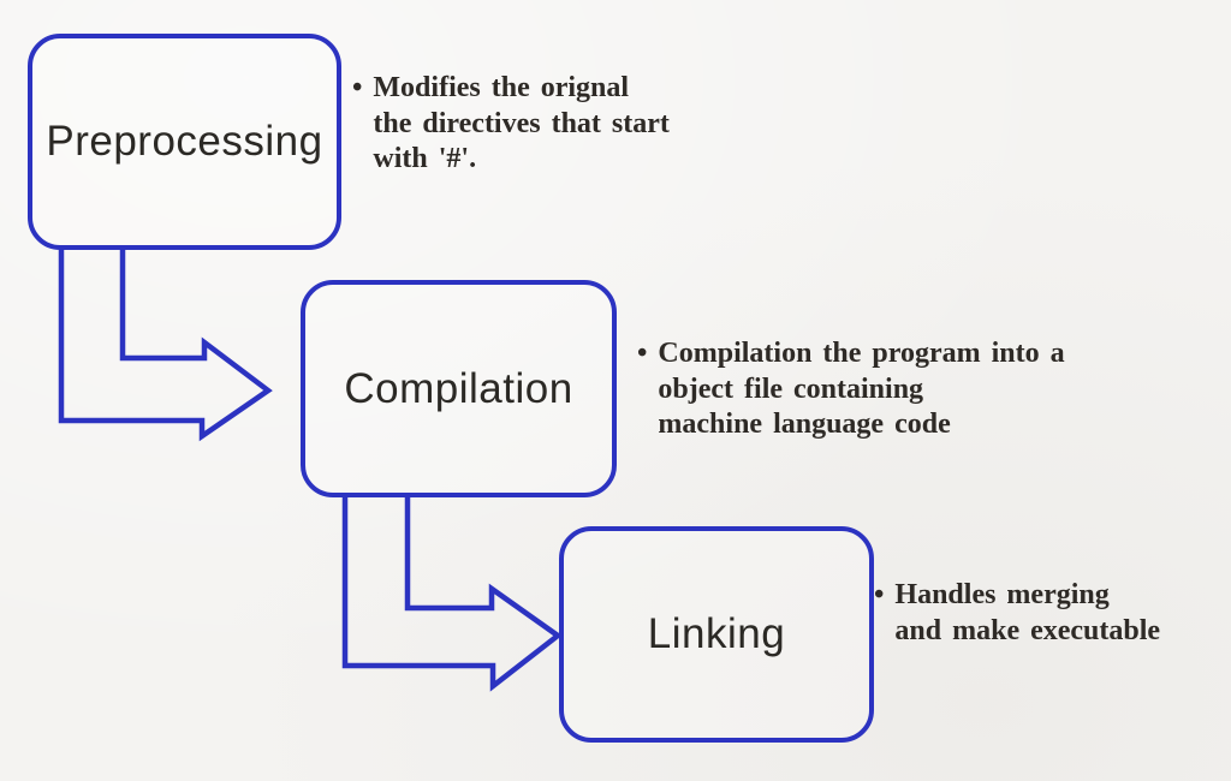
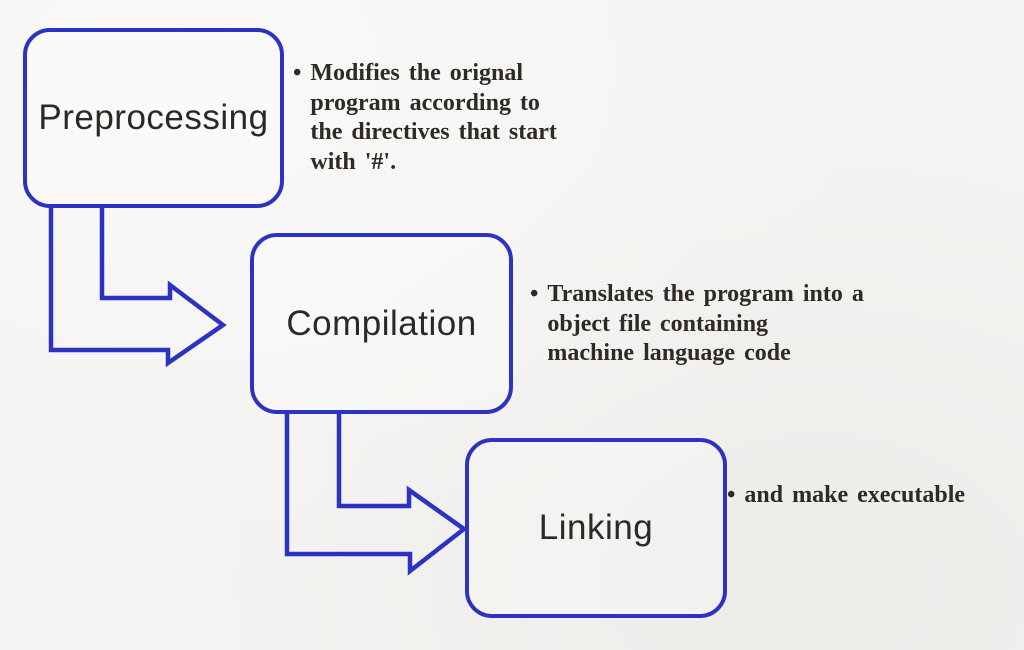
  Preprocessing
  Compilation
  Linking
  •
  Modifies the orignal
+ program according to
  the directives that start
  with '#'.
  •
- Compilation the program into a
+ Translates the program into a
  object file containing
  machine language code
  •
- Handles merging
  and make executable
